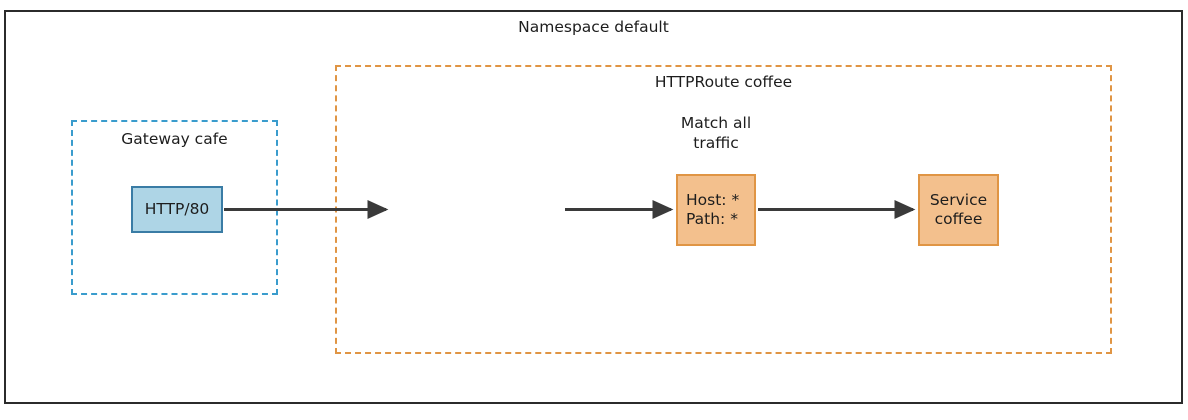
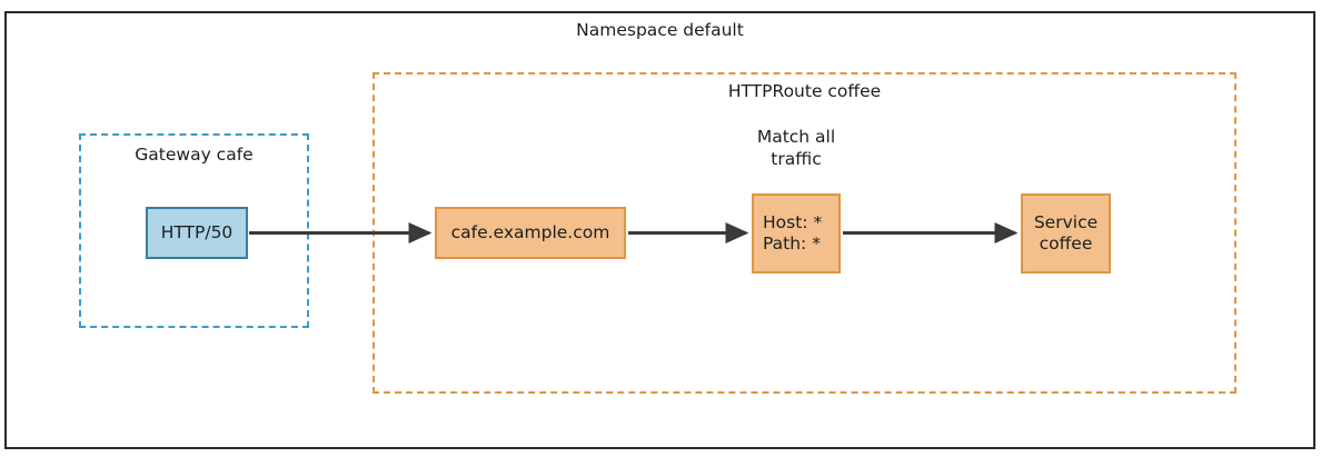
  Namespace default
  HTTPRoute coffee
  Gateway cafe
- HTTP/80
+ HTTP/50
+ cafe.example.com
  Match all
  traffic
  Host: *
  Path: *
  Service
  coffee
